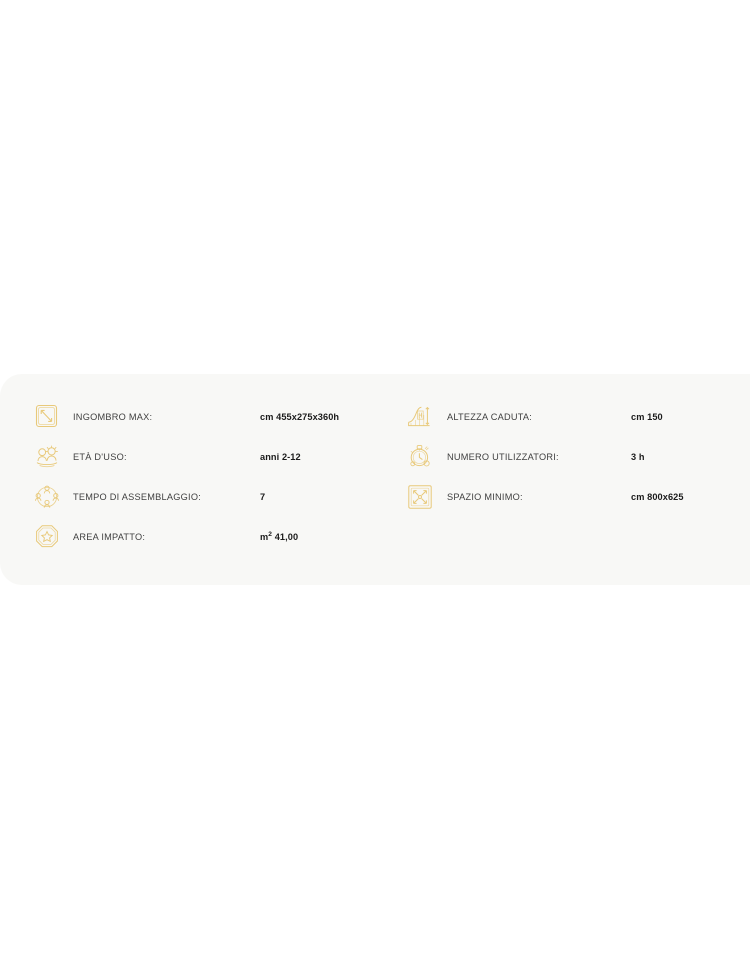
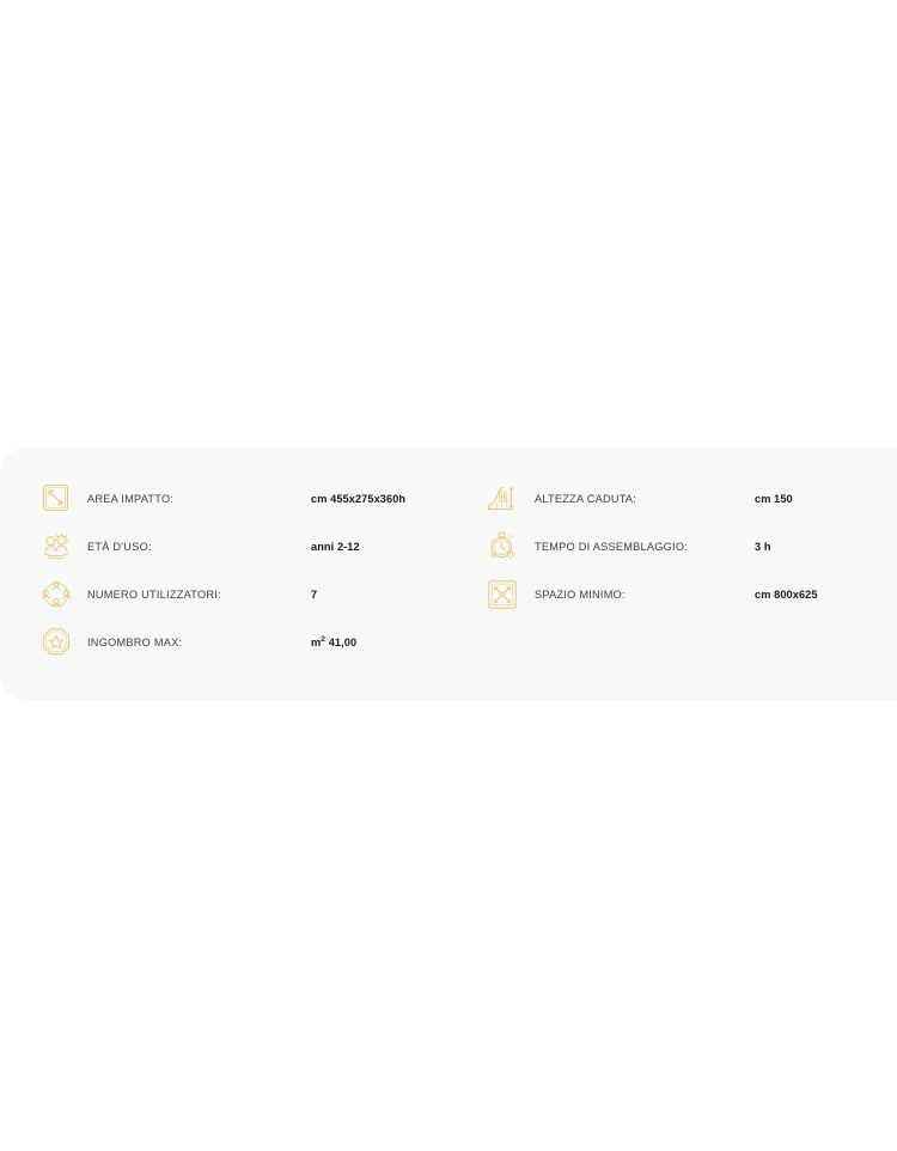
- INGOMBRO MAX:
+ AREA IMPATTO:
  cm 455x275x360h
  ETÀ D'USO:
  anni 2-12
- TEMPO DI ASSEMBLAGGIO:
+ NUMERO UTILIZZATORI:
  7
- AREA IMPATTO:
+ INGOMBRO MAX:
  m 41,00
  ALTEZZA CADUTA:
  cm 150
- NUMERO UTILIZZATORI:
+ TEMPO DI ASSEMBLAGGIO:
  3 h
  SPAZIO MINIMO:
  cm 800x625
